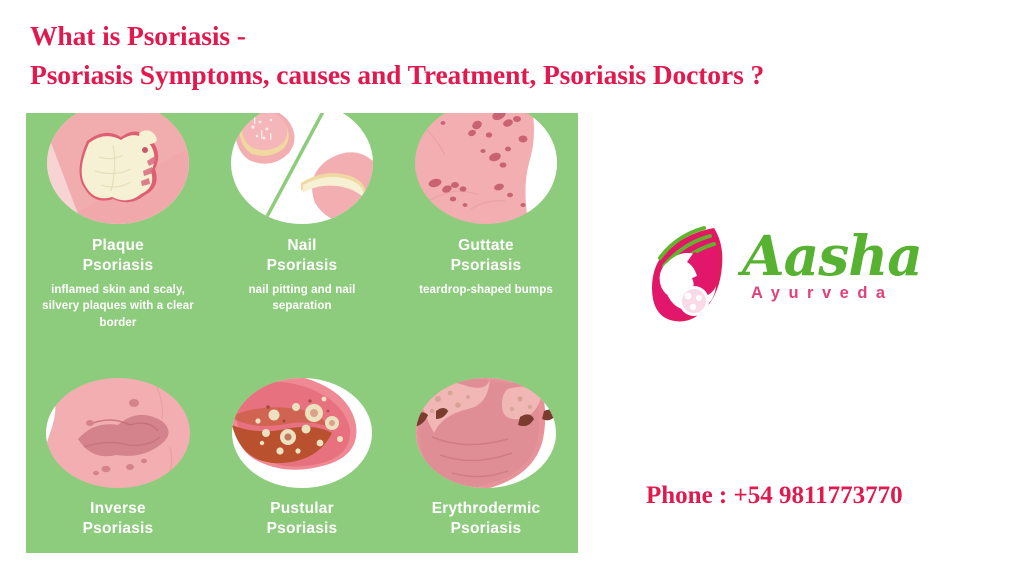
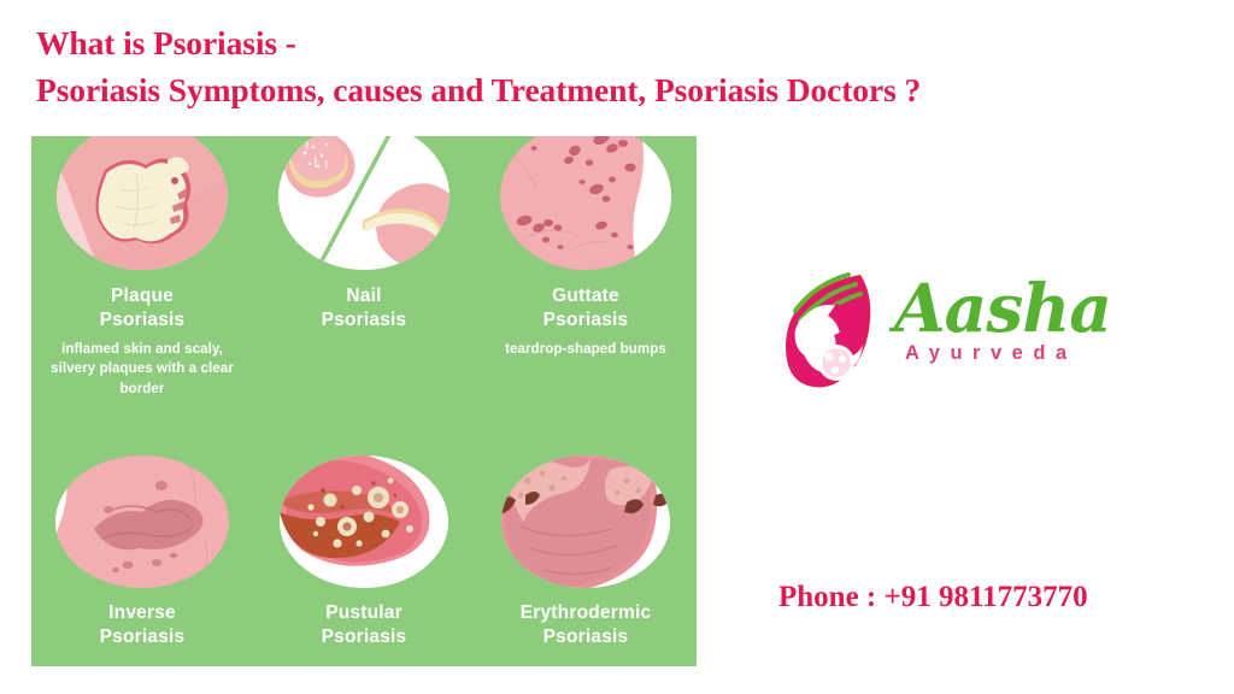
  What is Psoriasis -
  Psoriasis Symptoms, causes and Treatment, Psoriasis Doctors ?
  Plaque
  Psoriasis
  inflamed skin and scaly, silvery plaques with a clear border
  Nail
  Psoriasis
- nail pitting and nail separation
  Guttate
  Psoriasis
  teardrop-shaped bumps
  Inverse
  Psoriasis
  Pustular
  Psoriasis
  Erythrodermic
  Psoriasis
  Aasha
  Ayurveda
- Phone : +54 9811773770
+ Phone : +91 9811773770
